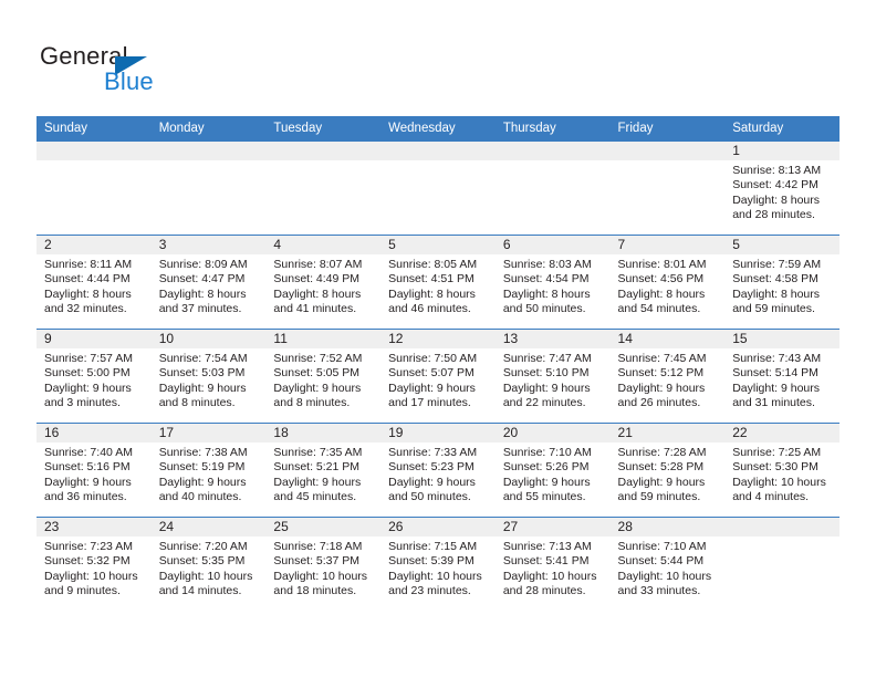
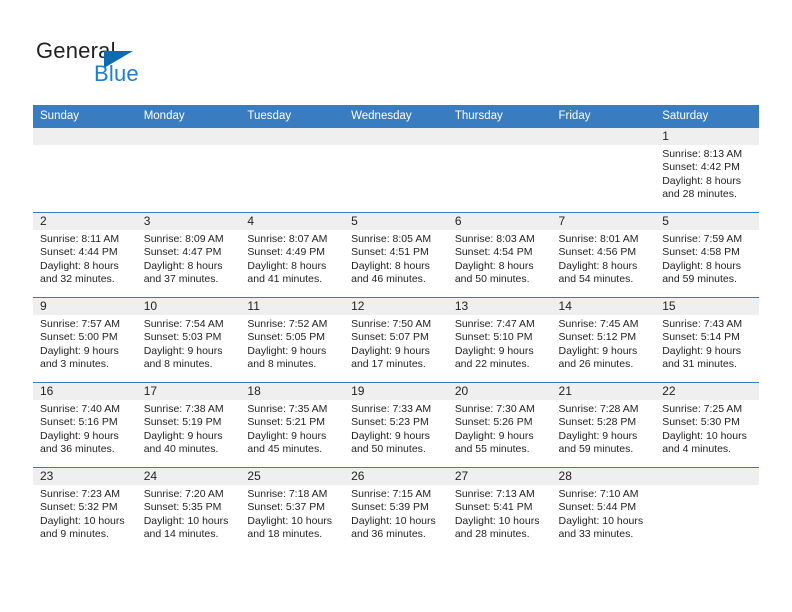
  General
  Blue
  Sunday	Monday	Tuesday	Wednesday	Thursday	Friday	Saturday
  						1 Sunrise: 8:13 AM Sunset: 4:42 PM Daylight: 8 hours and 28 minutes.
  2 Sunrise: 8:11 AM Sunset: 4:44 PM Daylight: 8 hours and 32 minutes.	3 Sunrise: 8:09 AM Sunset: 4:47 PM Daylight: 8 hours and 37 minutes.	4 Sunrise: 8:07 AM Sunset: 4:49 PM Daylight: 8 hours and 41 minutes.	5 Sunrise: 8:05 AM Sunset: 4:51 PM Daylight: 8 hours and 46 minutes.	6 Sunrise: 8:03 AM Sunset: 4:54 PM Daylight: 8 hours and 50 minutes.	7 Sunrise: 8:01 AM Sunset: 4:56 PM Daylight: 8 hours and 54 minutes.	5 Sunrise: 7:59 AM Sunset: 4:58 PM Daylight: 8 hours and 59 minutes.
  9 Sunrise: 7:57 AM Sunset: 5:00 PM Daylight: 9 hours and 3 minutes.	10 Sunrise: 7:54 AM Sunset: 5:03 PM Daylight: 9 hours and 8 minutes.	11 Sunrise: 7:52 AM Sunset: 5:05 PM Daylight: 9 hours and 8 minutes.	12 Sunrise: 7:50 AM Sunset: 5:07 PM Daylight: 9 hours and 17 minutes.	13 Sunrise: 7:47 AM Sunset: 5:10 PM Daylight: 9 hours and 22 minutes.	14 Sunrise: 7:45 AM Sunset: 5:12 PM Daylight: 9 hours and 26 minutes.	15 Sunrise: 7:43 AM Sunset: 5:14 PM Daylight: 9 hours and 31 minutes.
- 16 Sunrise: 7:40 AM Sunset: 5:16 PM Daylight: 9 hours and 36 minutes.	17 Sunrise: 7:38 AM Sunset: 5:19 PM Daylight: 9 hours and 40 minutes.	18 Sunrise: 7:35 AM Sunset: 5:21 PM Daylight: 9 hours and 45 minutes.	19 Sunrise: 7:33 AM Sunset: 5:23 PM Daylight: 9 hours and 50 minutes.	20 Sunrise: 7:10 AM Sunset: 5:26 PM Daylight: 9 hours and 55 minutes.	21 Sunrise: 7:28 AM Sunset: 5:28 PM Daylight: 9 hours and 59 minutes.	22 Sunrise: 7:25 AM Sunset: 5:30 PM Daylight: 10 hours and 4 minutes.
+ 16 Sunrise: 7:40 AM Sunset: 5:16 PM Daylight: 9 hours and 36 minutes.	17 Sunrise: 7:38 AM Sunset: 5:19 PM Daylight: 9 hours and 40 minutes.	18 Sunrise: 7:35 AM Sunset: 5:21 PM Daylight: 9 hours and 45 minutes.	19 Sunrise: 7:33 AM Sunset: 5:23 PM Daylight: 9 hours and 50 minutes.	20 Sunrise: 7:30 AM Sunset: 5:26 PM Daylight: 9 hours and 55 minutes.	21 Sunrise: 7:28 AM Sunset: 5:28 PM Daylight: 9 hours and 59 minutes.	22 Sunrise: 7:25 AM Sunset: 5:30 PM Daylight: 10 hours and 4 minutes.
- 23 Sunrise: 7:23 AM Sunset: 5:32 PM Daylight: 10 hours and 9 minutes.	24 Sunrise: 7:20 AM Sunset: 5:35 PM Daylight: 10 hours and 14 minutes.	25 Sunrise: 7:18 AM Sunset: 5:37 PM Daylight: 10 hours and 18 minutes.	26 Sunrise: 7:15 AM Sunset: 5:39 PM Daylight: 10 hours and 23 minutes.	27 Sunrise: 7:13 AM Sunset: 5:41 PM Daylight: 10 hours and 28 minutes.	28 Sunrise: 7:10 AM Sunset: 5:44 PM Daylight: 10 hours and 33 minutes.
+ 23 Sunrise: 7:23 AM Sunset: 5:32 PM Daylight: 10 hours and 9 minutes.	24 Sunrise: 7:20 AM Sunset: 5:35 PM Daylight: 10 hours and 14 minutes.	25 Sunrise: 7:18 AM Sunset: 5:37 PM Daylight: 10 hours and 18 minutes.	26 Sunrise: 7:15 AM Sunset: 5:39 PM Daylight: 10 hours and 36 minutes.	27 Sunrise: 7:13 AM Sunset: 5:41 PM Daylight: 10 hours and 28 minutes.	28 Sunrise: 7:10 AM Sunset: 5:44 PM Daylight: 10 hours and 33 minutes.
